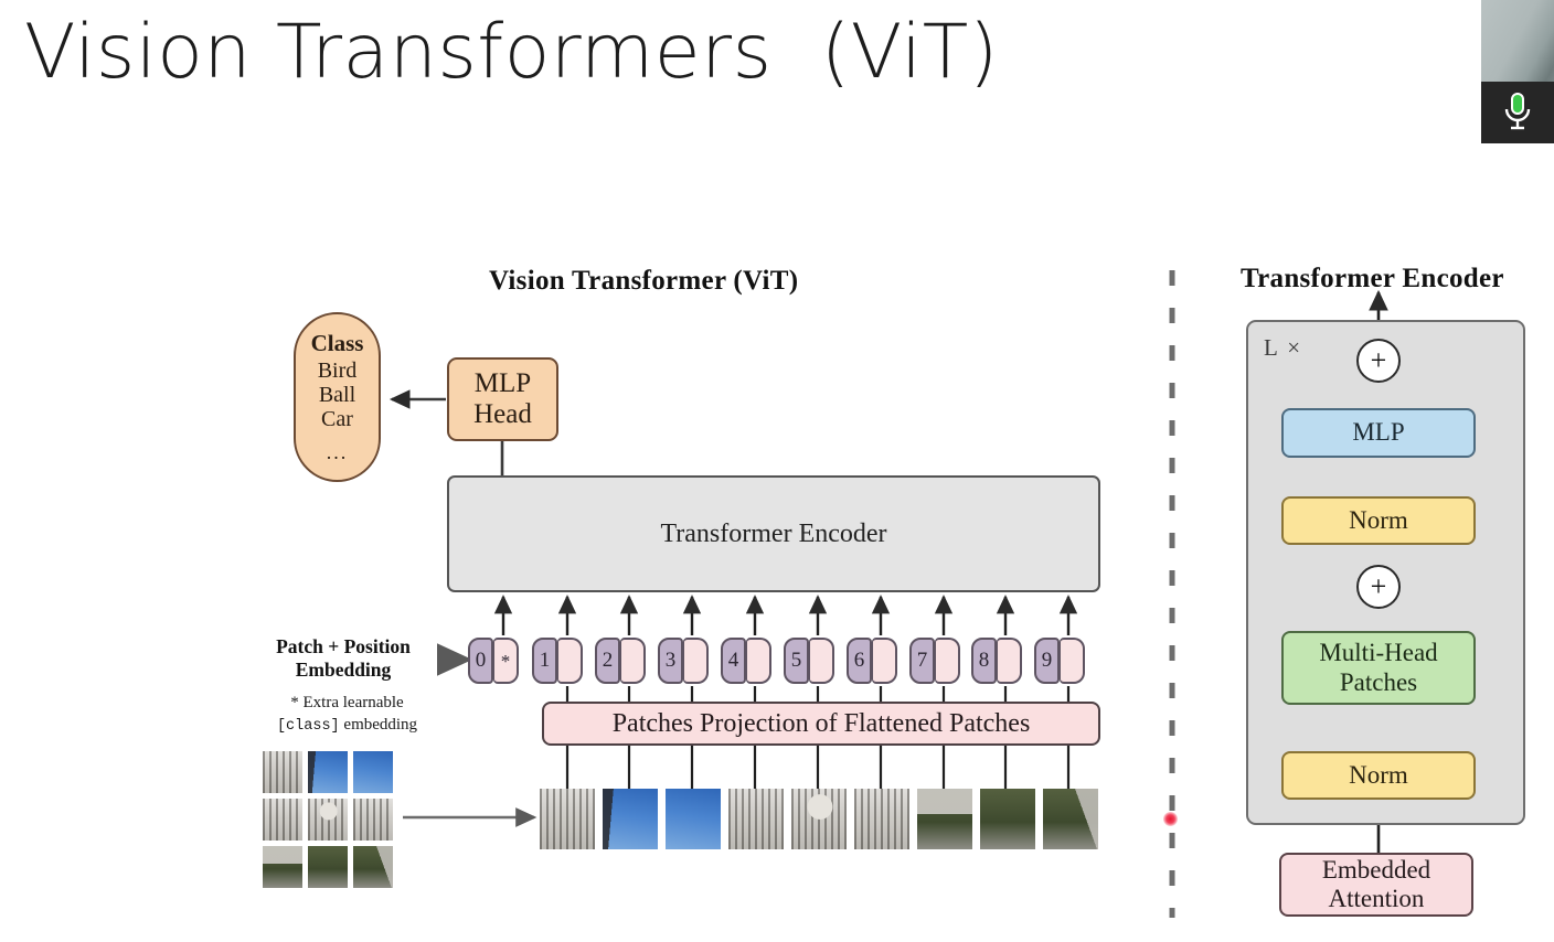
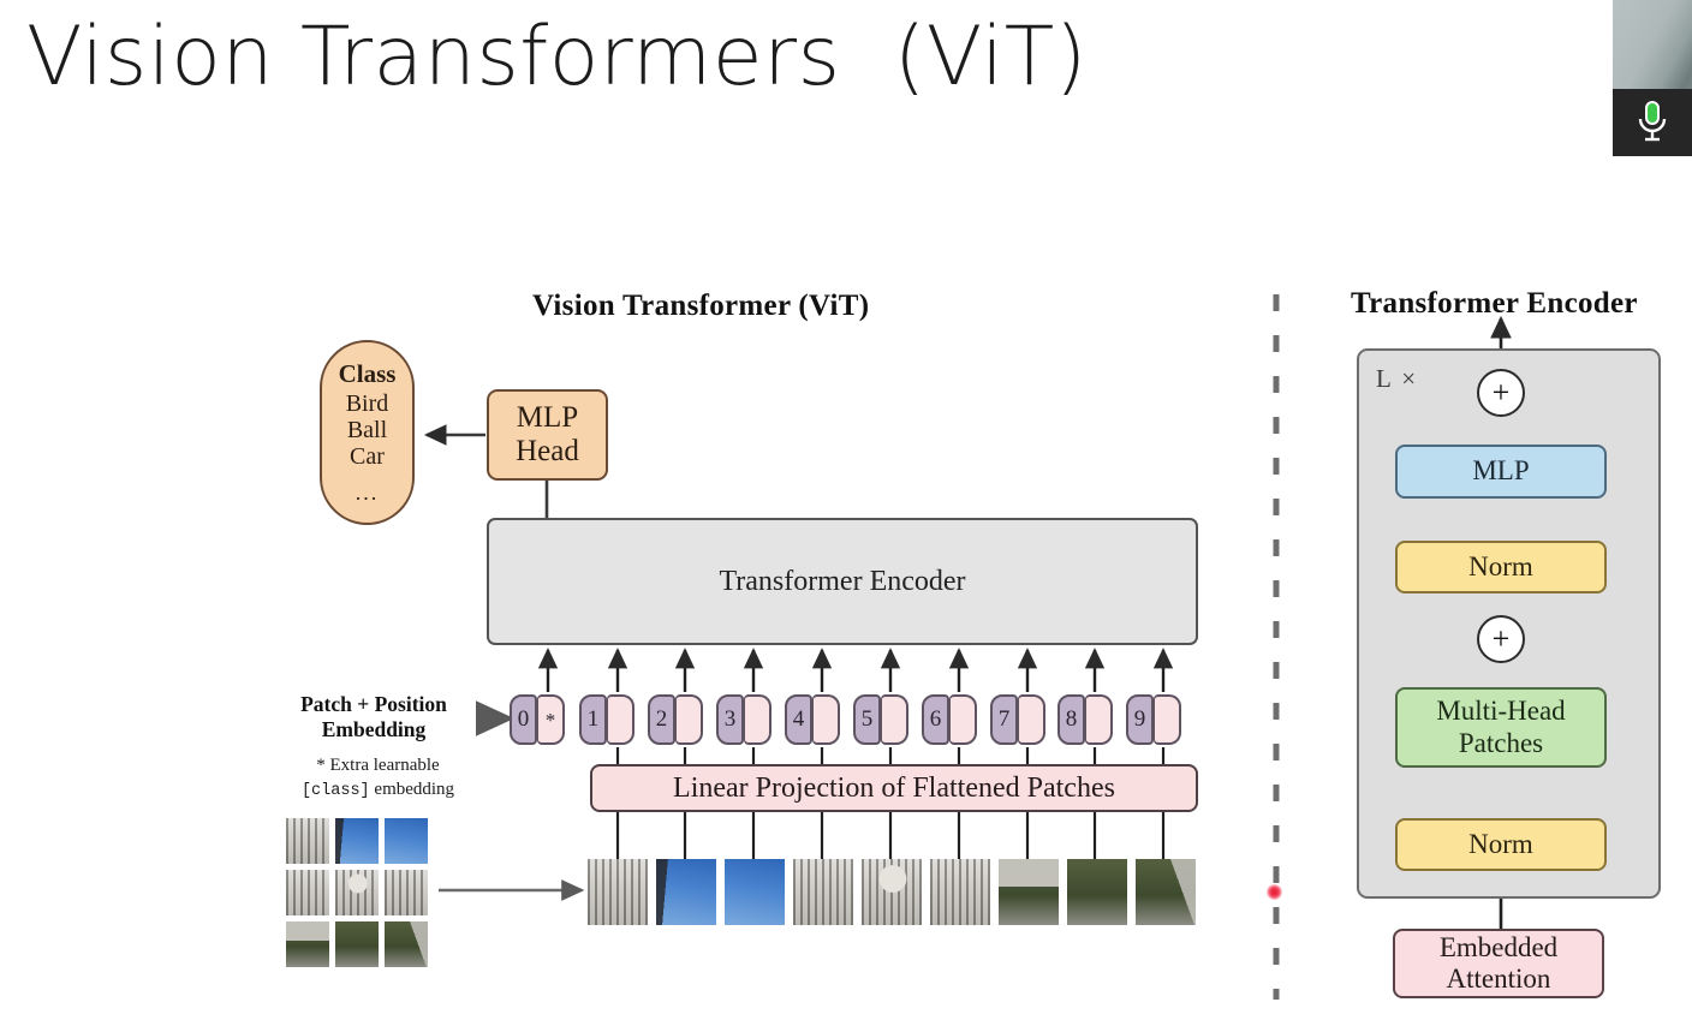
  Vision Transformers (ViT)
  Vision Transformer (ViT)
  Transformer Encoder
  Class
  Bird
  Ball
  Car
  ...
  MLP
  Head
  Transformer Encoder
  0
  *
  1
  2
  3
  4
  5
  6
  7
  8
  9
  Patch + Position
  Embedding
  * Extra learnable
  [class] embedding
- Patches Projection of Flattened Patches
+ Linear Projection of Flattened Patches
  L ×
  +
  +
  MLP
  Norm
  Multi-Head
  Patches
  Norm
  Embedded
  Attention
